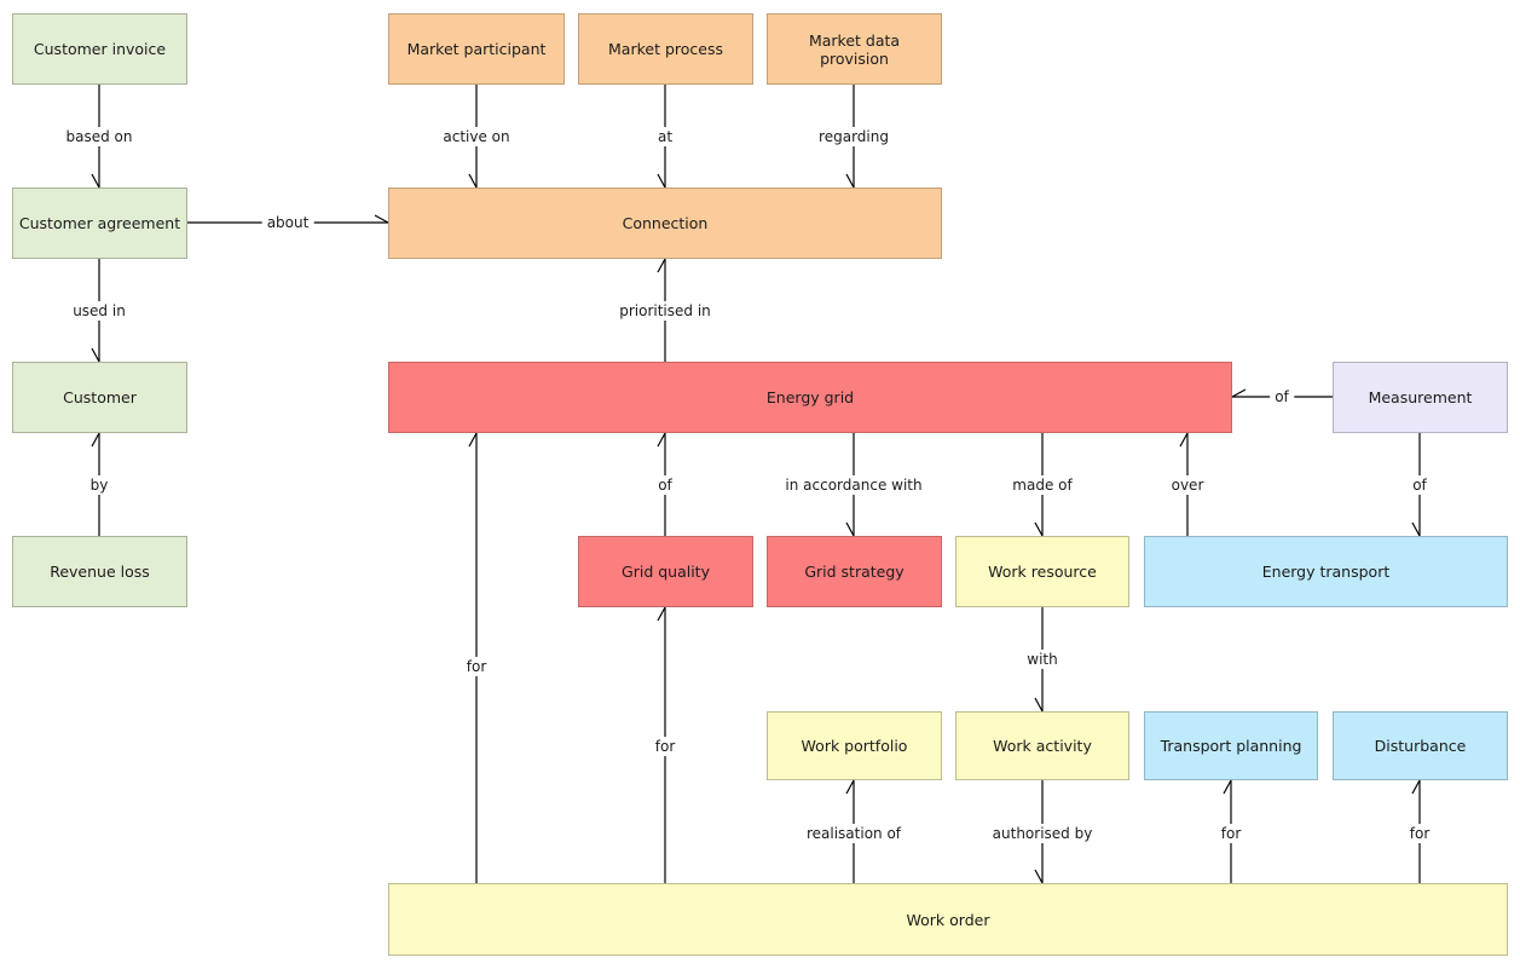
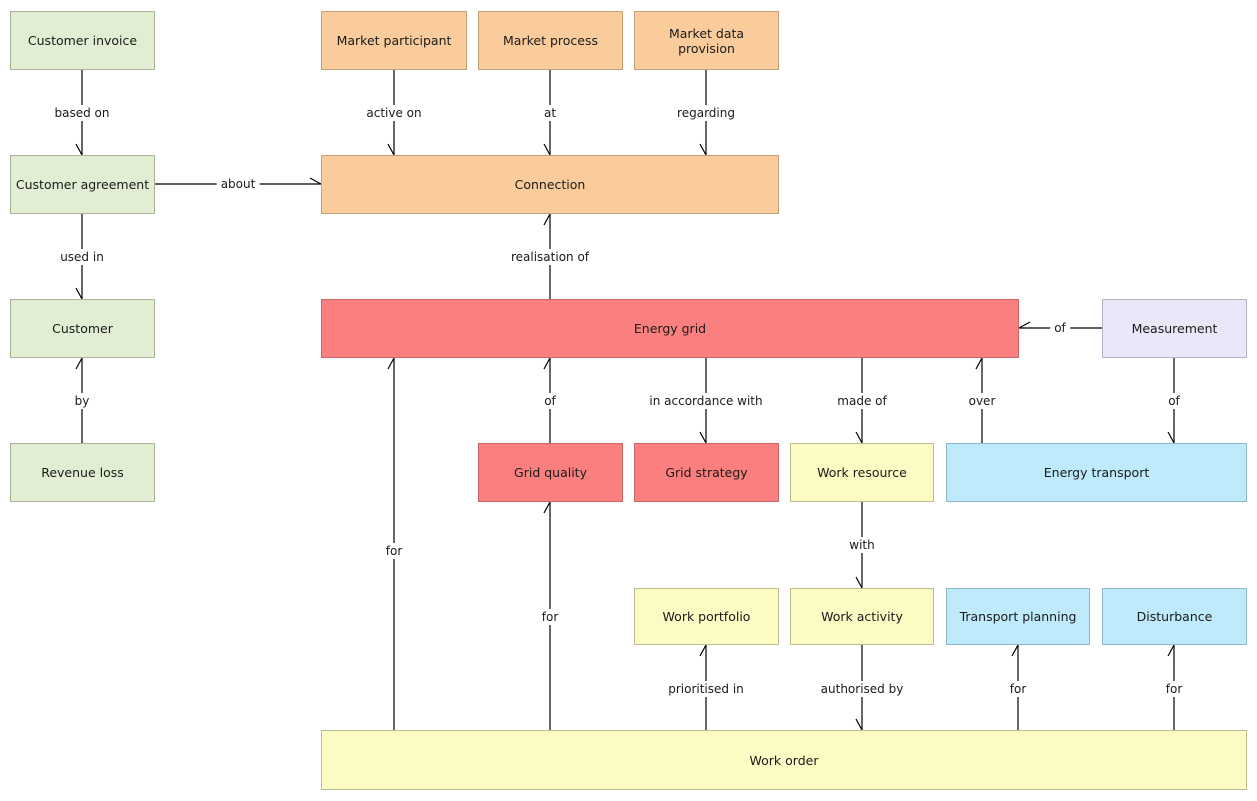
  based on
  used in
  by
  about
  active on
  at
  regarding
- prioritised in
+ realisation of
  of
  of
  in accordance with
  made of
  over
  of
  for
  for
  with
- realisation of
+ prioritised in
  authorised by
  for
  for
  Customer invoice
  Customer agreement
  Customer
  Revenue loss
  Market participant
  Market process
  Market data provision
  Connection
  Energy grid
  Measurement
  Grid quality
  Grid strategy
  Work resource
  Energy transport
  Work portfolio
  Work activity
  Transport planning
  Disturbance
  Work order
